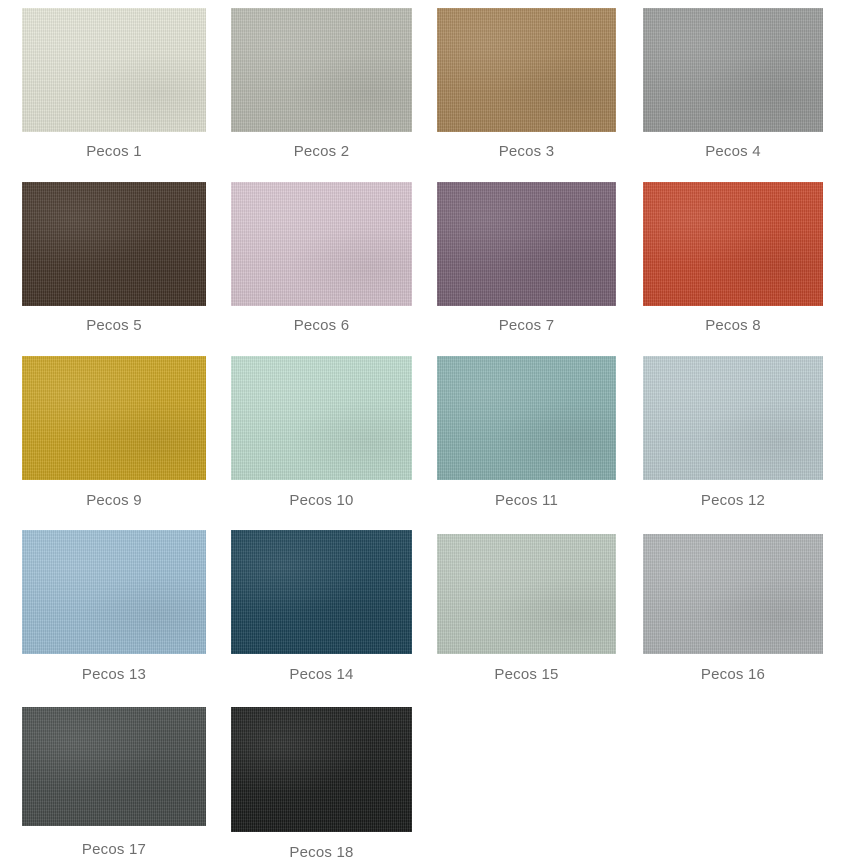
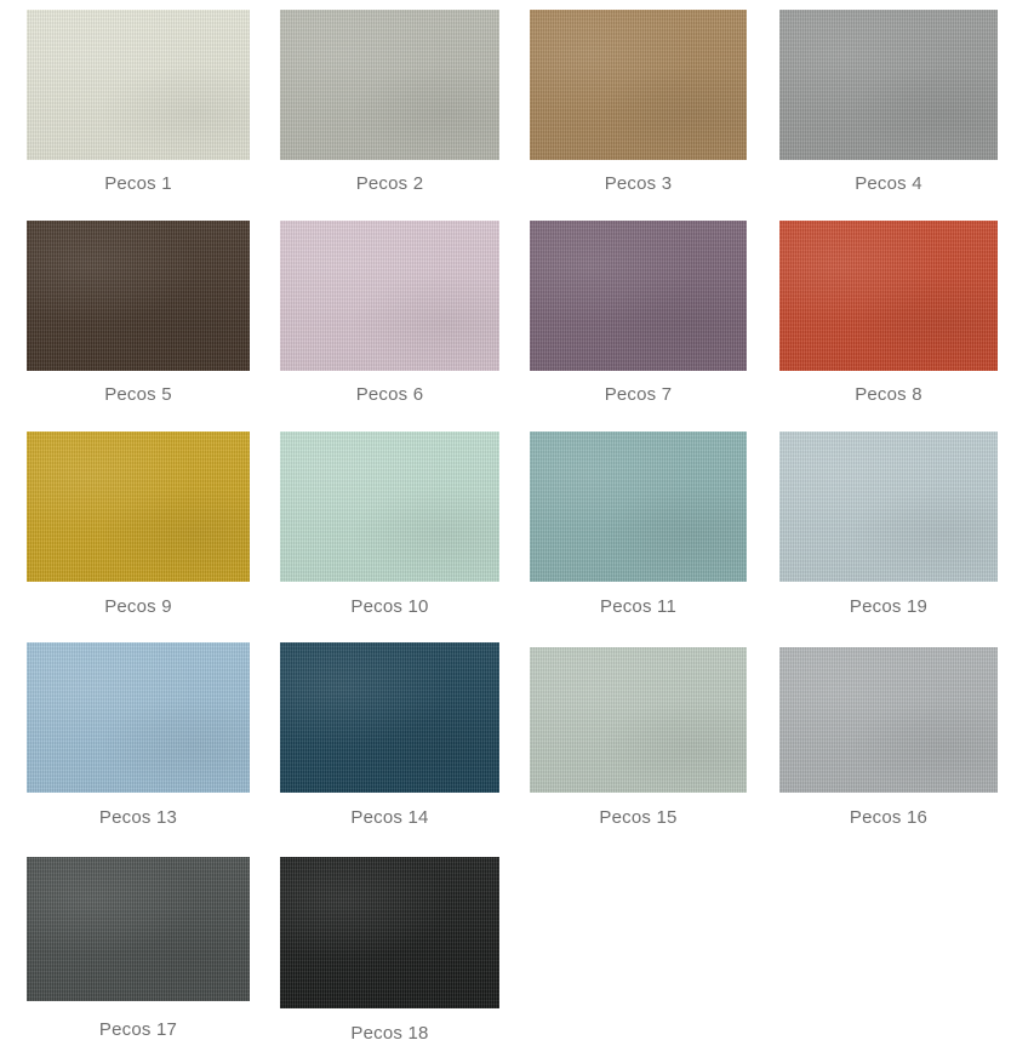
  Pecos 1
  Pecos 2
  Pecos 3
  Pecos 4
  Pecos 5
  Pecos 6
  Pecos 7
  Pecos 8
  Pecos 9
  Pecos 10
  Pecos 11
- Pecos 12
+ Pecos 19
  Pecos 13
  Pecos 14
  Pecos 15
  Pecos 16
  Pecos 17
  Pecos 18
